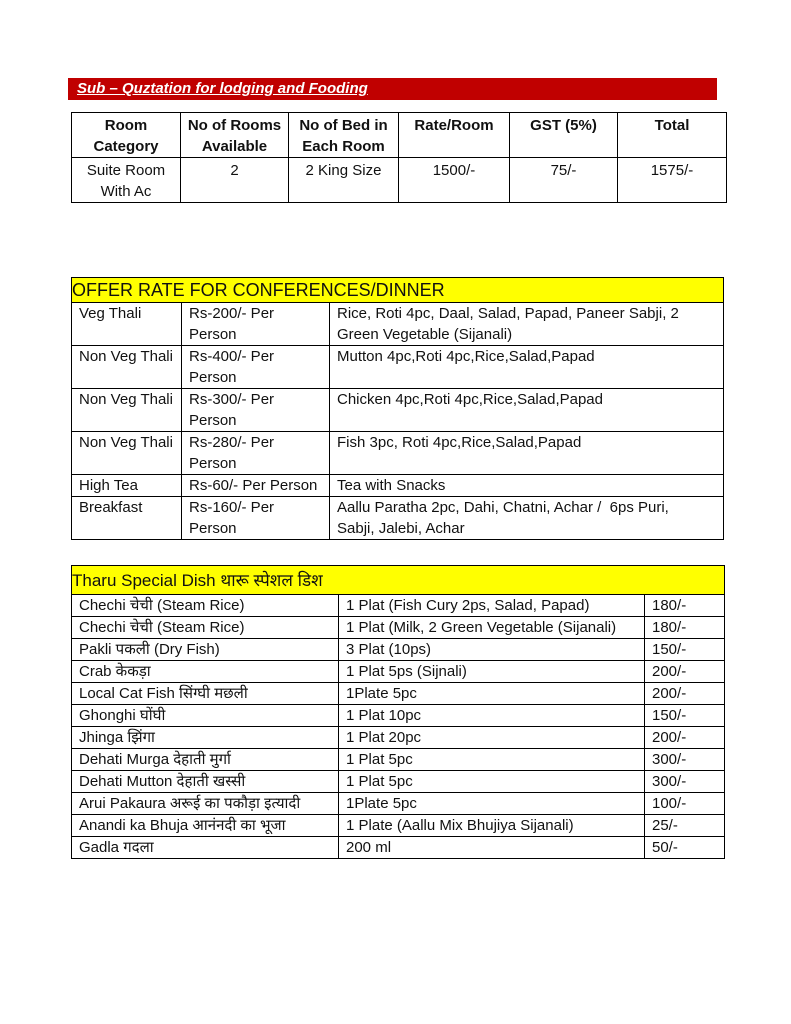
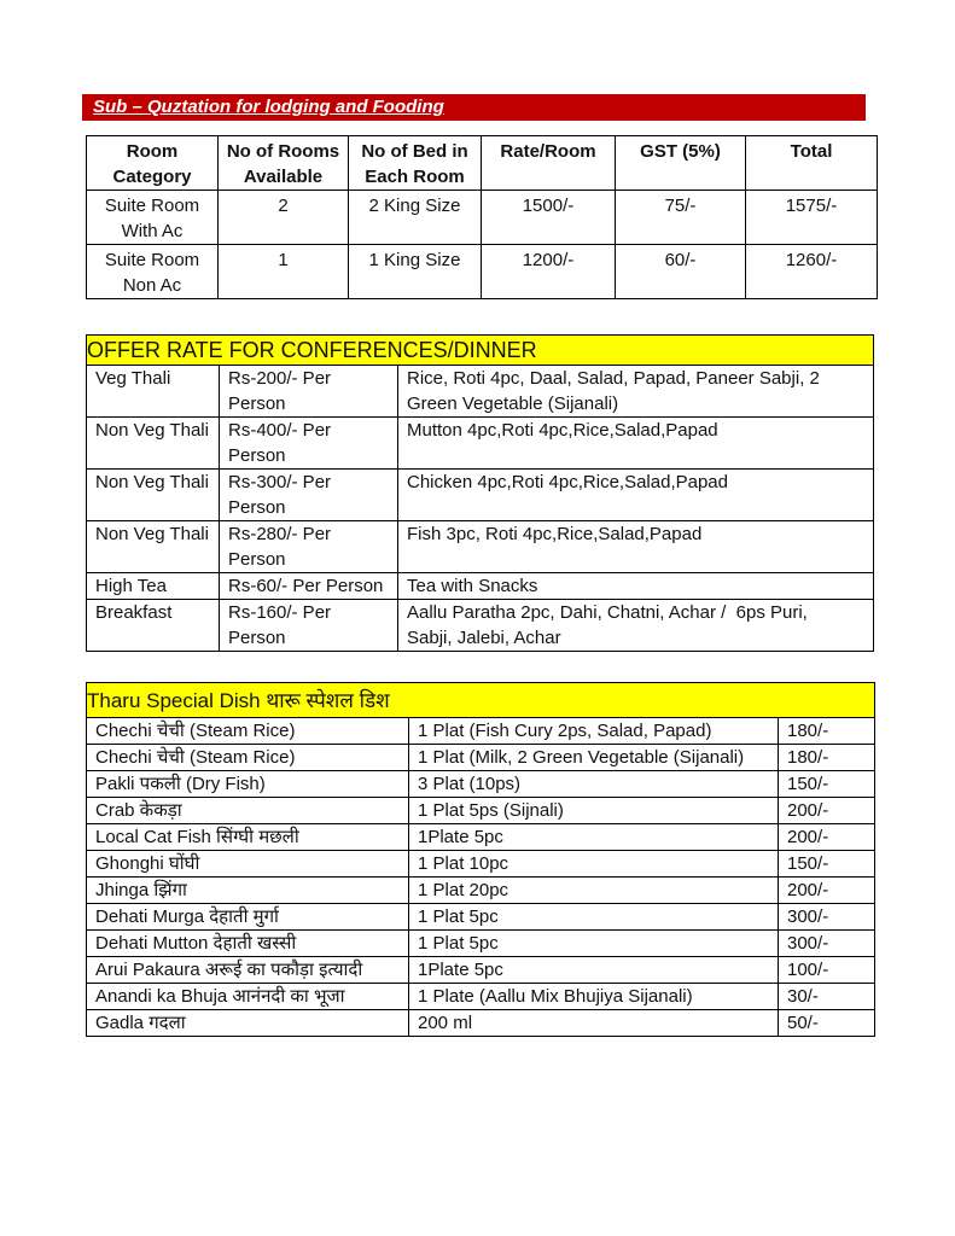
  Sub – Quztation for lodging and Fooding
  Room Category	No of Rooms Available	No of Bed in Each Room	Rate/Room	GST (5%)	Total
  Suite Room With Ac	2	2 King Size	1500/-	75/-	1575/-
+ Suite Room Non Ac	1	1 King Size	1200/-	60/-	1260/-
  OFFER RATE FOR CONFERENCES/DINNER
  Veg Thali	Rs-200/- Per Person	Rice, Roti 4pc, Daal, Salad, Papad, Paneer Sabji, 2 Green Vegetable (Sijanali)
  Non Veg Thali	Rs-400/- Per Person	Mutton 4pc,Roti 4pc,Rice,Salad,Papad
  Non Veg Thali	Rs-300/- Per Person	Chicken 4pc,Roti 4pc,Rice,Salad,Papad
  Non Veg Thali	Rs-280/- Per Person	Fish 3pc, Roti 4pc,Rice,Salad,Papad
  High Tea	Rs-60/- Per Person	Tea with Snacks
  Breakfast	Rs-160/- Per Person	Aallu Paratha 2pc, Dahi, Chatni, Achar / 6ps Puri, Sabji, Jalebi, Achar
  Tharu Special Dish थारू स्पेशल डिश
  Chechi चेची (Steam Rice)	1 Plat (Fish Cury 2ps, Salad, Papad)	180/-
  Chechi चेची (Steam Rice)	1 Plat (Milk, 2 Green Vegetable (Sijanali)	180/-
  Pakli पकली (Dry Fish)	3 Plat (10ps)	150/-
  Crab केकड़ा	1 Plat 5ps (Sijnali)	200/-
  Local Cat Fish सिंग्घी मछली	1Plate 5pc	200/-
  Ghonghi घोंघी	1 Plat 10pc	150/-
  Jhinga झिंगा	1 Plat 20pc	200/-
  Dehati Murga देहाती मुर्गा	1 Plat 5pc	300/-
  Dehati Mutton देहाती खस्सी	1 Plat 5pc	300/-
  Arui Pakaura अरूई का पकौड़ा इत्यादी	1Plate 5pc	100/-
- Anandi ka Bhuja आनंनदी का भूजा	1 Plate (Aallu Mix Bhujiya Sijanali)	25/-
+ Anandi ka Bhuja आनंनदी का भूजा	1 Plate (Aallu Mix Bhujiya Sijanali)	30/-
  Gadla गदला	200 ml	50/-
